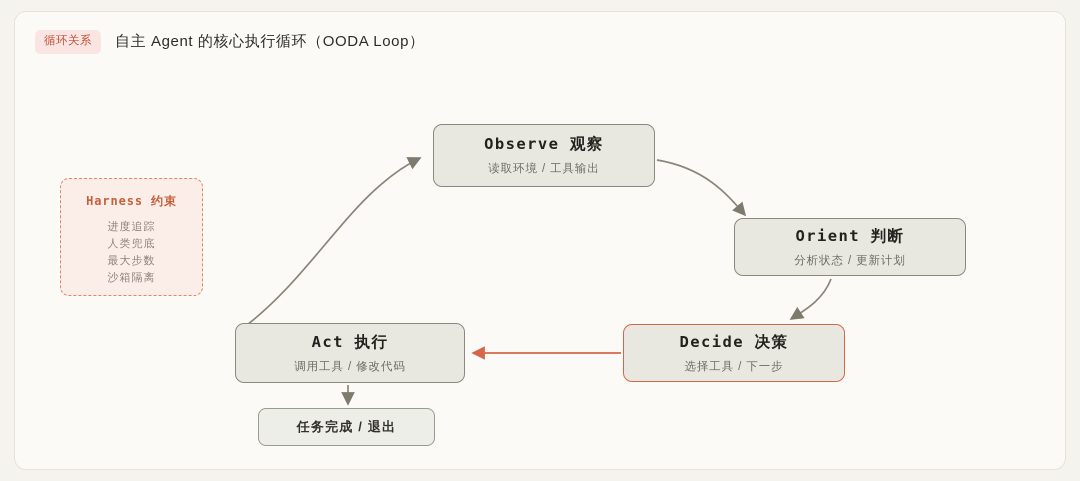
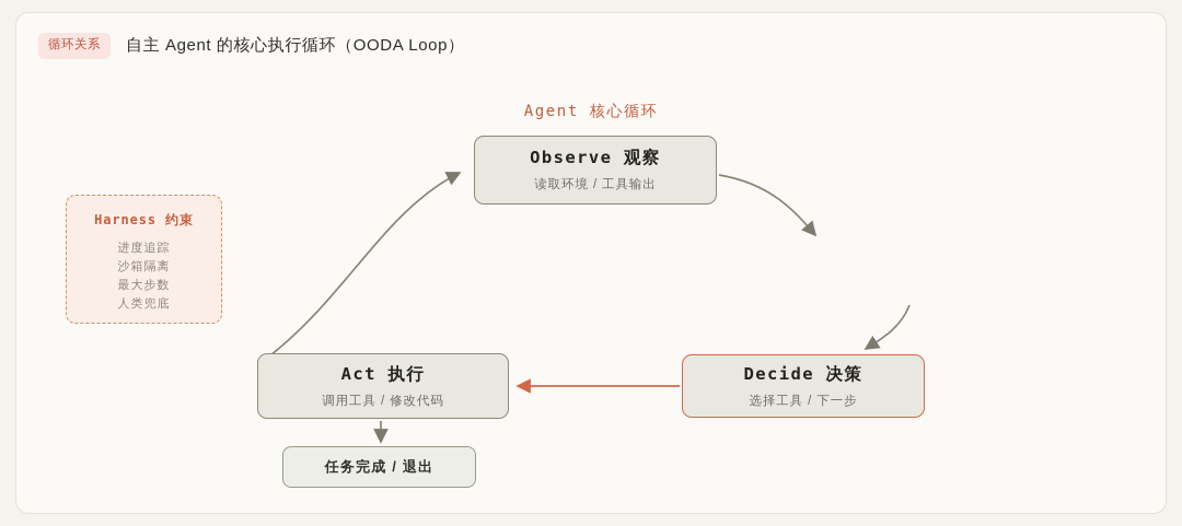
  循环关系
  自主 Agent 的核心执行循环（OODA Loop）
+ Agent 核心循环
  Observe 观察
  读取环境 / 工具输出
- Orient 判断
- 分析状态 / 更新计划
  Decide 决策
  选择工具 / 下一步
  Act 执行
  调用工具 / 修改代码
  任务完成 / 退出
  Harness 约束
  进度追踪
- 人类兜底
+ 沙箱隔离
  最大步数
- 沙箱隔离
+ 人类兜底
